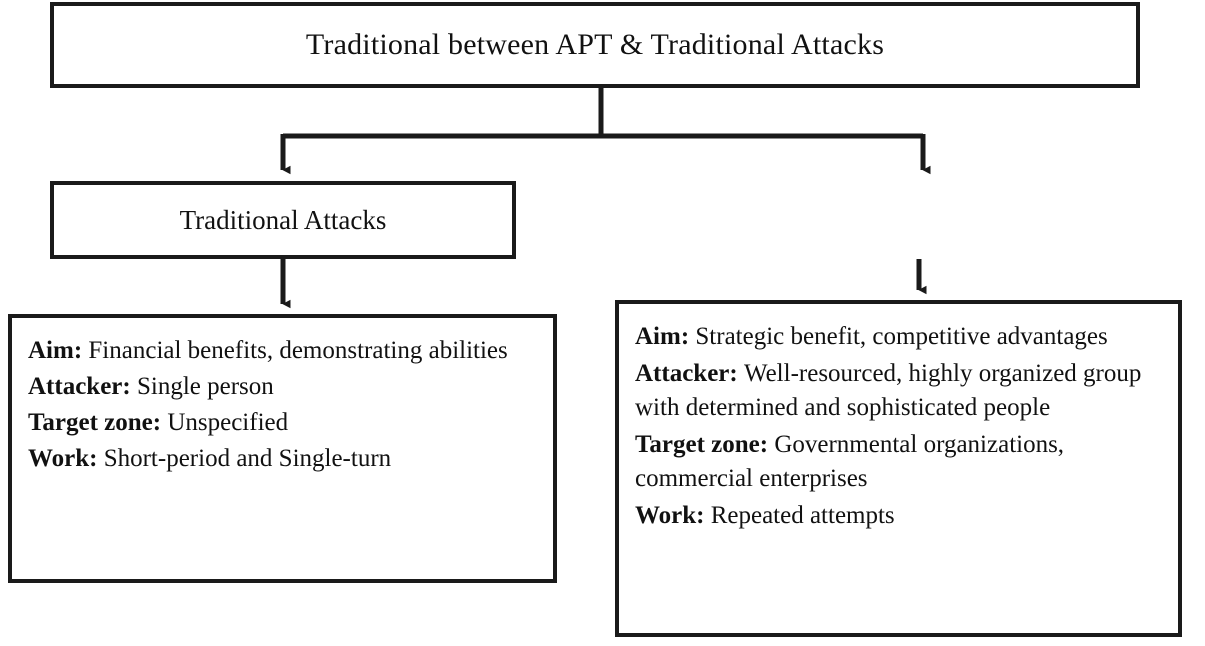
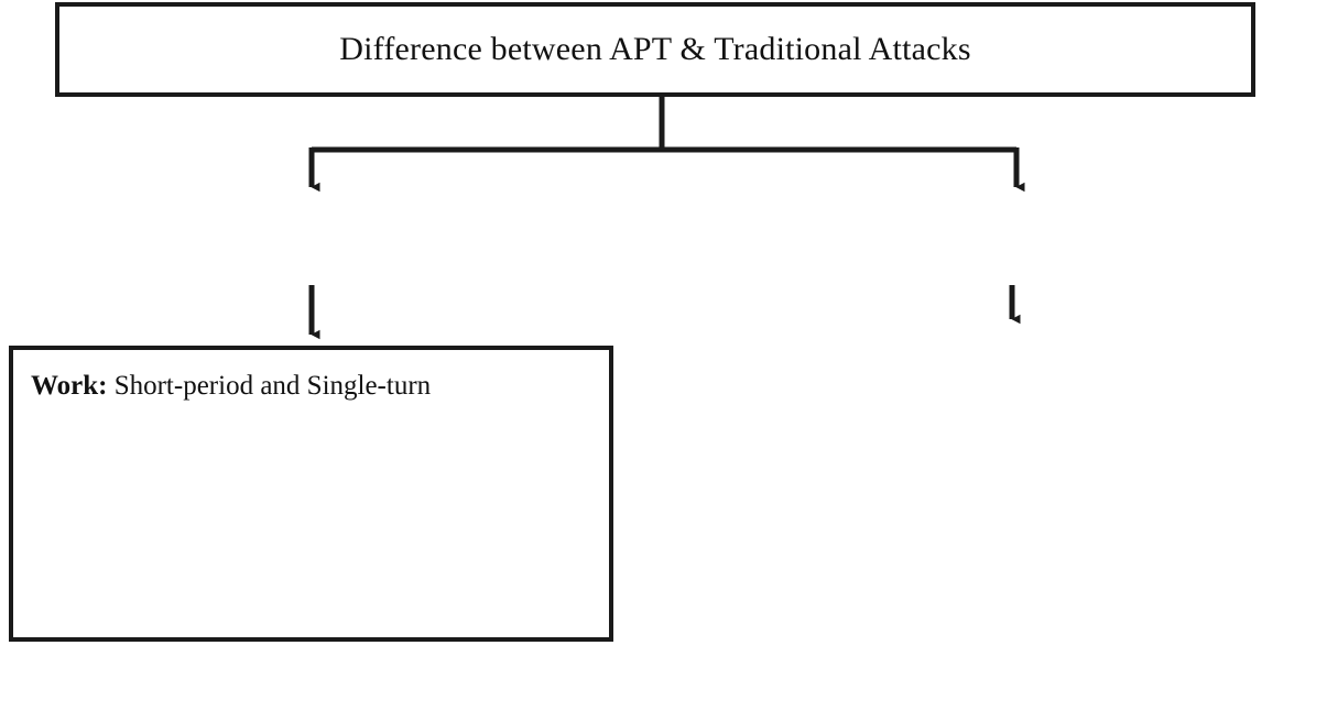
- Traditional between APT & Traditional Attacks
+ Difference between APT & Traditional Attacks
- Traditional Attacks
- Aim: Financial benefits, demonstrating abilities
- Attacker: Single person
- Target zone: Unspecified
  Work: Short-period and Single-turn
- Aim: Strategic benefit, competitive advantages
- Attacker: Well-resourced, highly organized group with determined and sophisticated people
- Target zone: Governmental organizations, commercial enterprises
- Work: Repeated attempts
